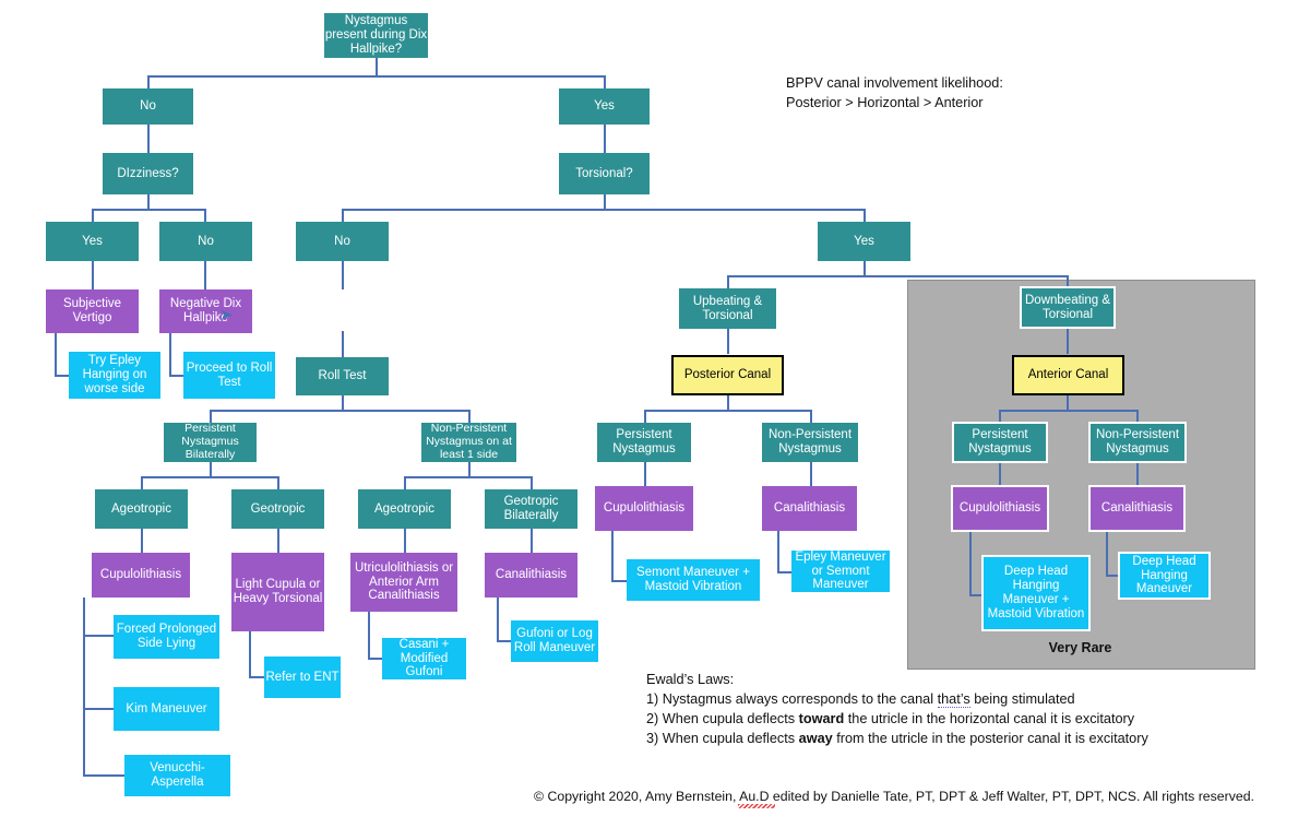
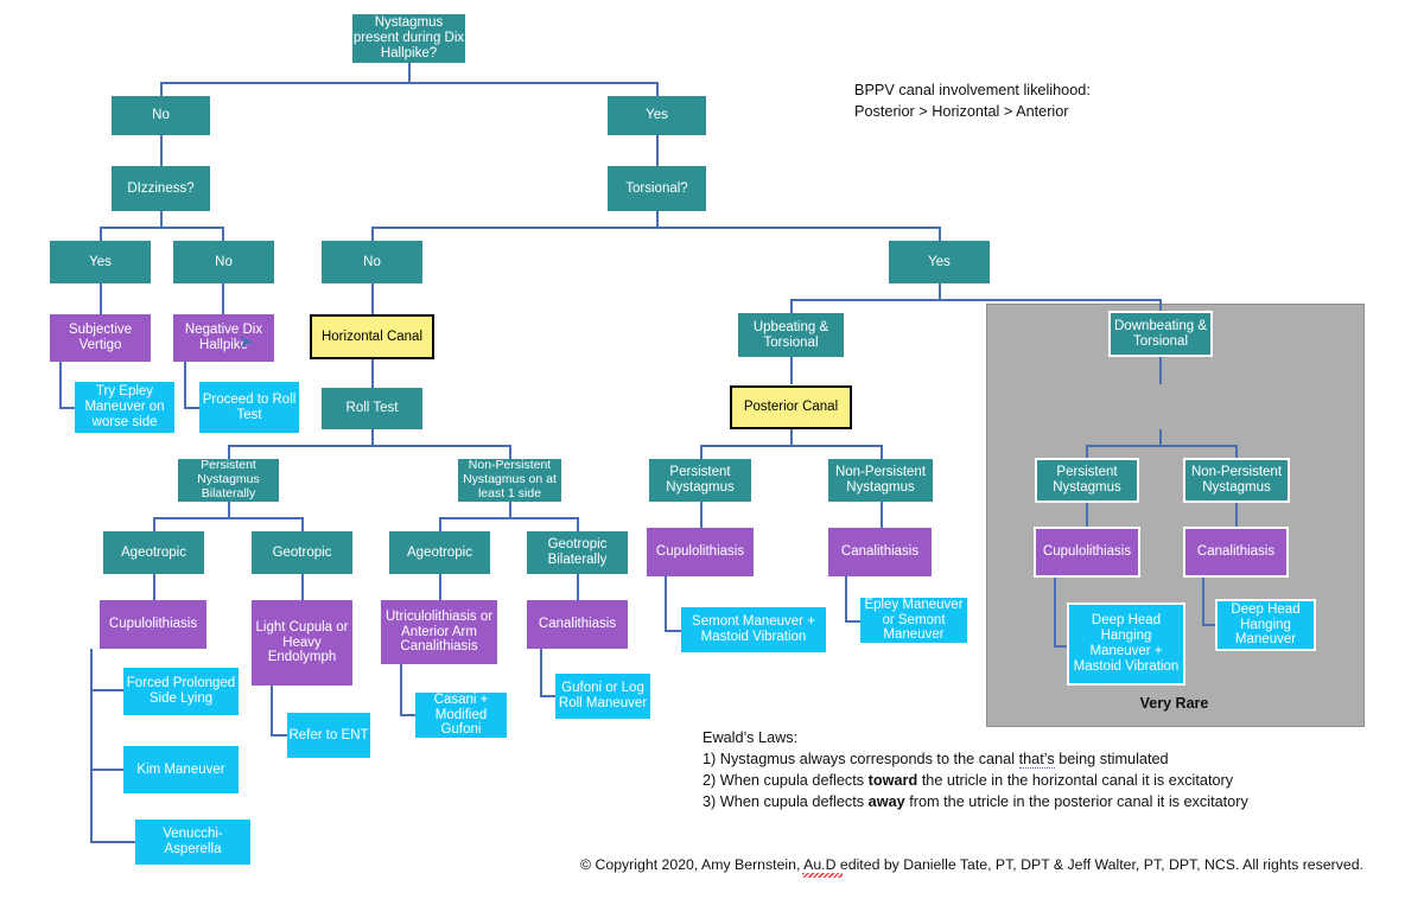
  Very Rare
  Nystagmus present during Dix Hallpike?
  No
  Yes
  DIzziness?
  Torsional?
  Yes
  No
  No
  Yes
  Subjective Vertigo
  Negative Dix Hallpike
  ➤
- Try Epley Hanging on worse side
+ Try Epley Maneuver on worse side
  Proceed to Roll Test
+ Horizontal Canal
  Roll Test
  Persistent Nystagmus Bilaterally
  Non-Persistent Nystagmus on at least 1 side
  Ageotropic
  Geotropic
  Ageotropic
  Geotropic Bilaterally
  Cupulolithiasis
- Light Cupula or Heavy Torsional
+ Light Cupula or Heavy Endolymph
  Utriculolithiasis or Anterior Arm Canalithiasis
  Canalithiasis
  Forced Prolonged Side Lying
  Kim Maneuver
  Venucchi-Asperella
  Refer to ENT
  Casani + Modified Gufoni
  Gufoni or Log Roll Maneuver
  Upbeating & Torsional
  Posterior Canal
  Persistent Nystagmus
  Non-Persistent Nystagmus
  Cupulolithiasis
  Canalithiasis
  Semont Maneuver + Mastoid Vibration
  Epley Maneuver or Semont Maneuver
  Downbeating & Torsional
- Anterior Canal
  Persistent Nystagmus
  Non-Persistent Nystagmus
  Cupulolithiasis
  Canalithiasis
  Deep Head Hanging Maneuver + Mastoid Vibration
  Deep Head Hanging Maneuver
  BPPV canal involvement likelihood:
  Posterior > Horizontal > Anterior
  Ewald’s Laws:
  1) Nystagmus always corresponds to the canal that’s being stimulated
  2) When cupula deflects toward the utricle in the horizontal canal it is excitatory
  3) When cupula deflects away from the utricle in the posterior canal it is excitatory
  © Copyright 2020, Amy Bernstein, Au.D edited by Danielle Tate, PT, DPT & Jeff Walter, PT, DPT, NCS. All rights reserved.
